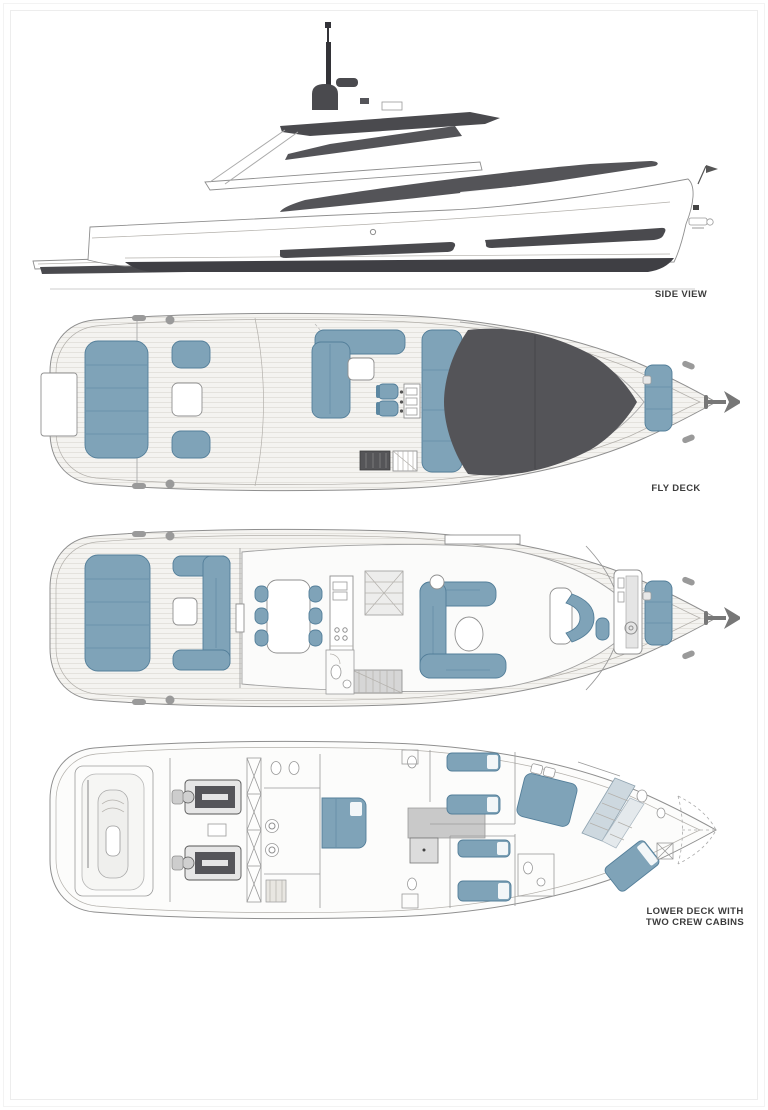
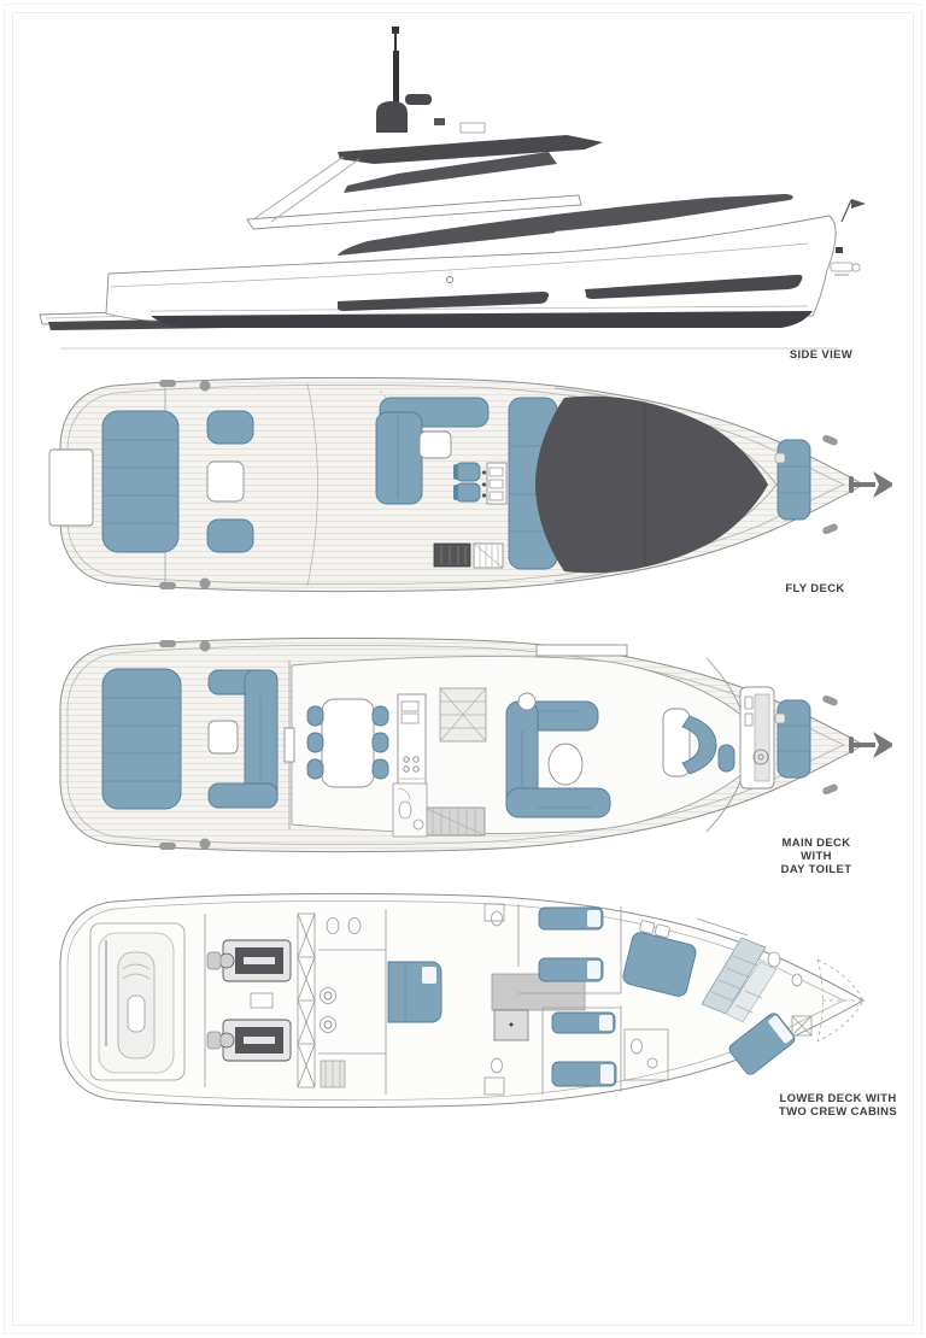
  SIDE VIEW
  FLY DECK
+ MAIN DECK
+ WITH
+ DAY TOILET
  LOWER DECK WITH
  TWO CREW CABINS
